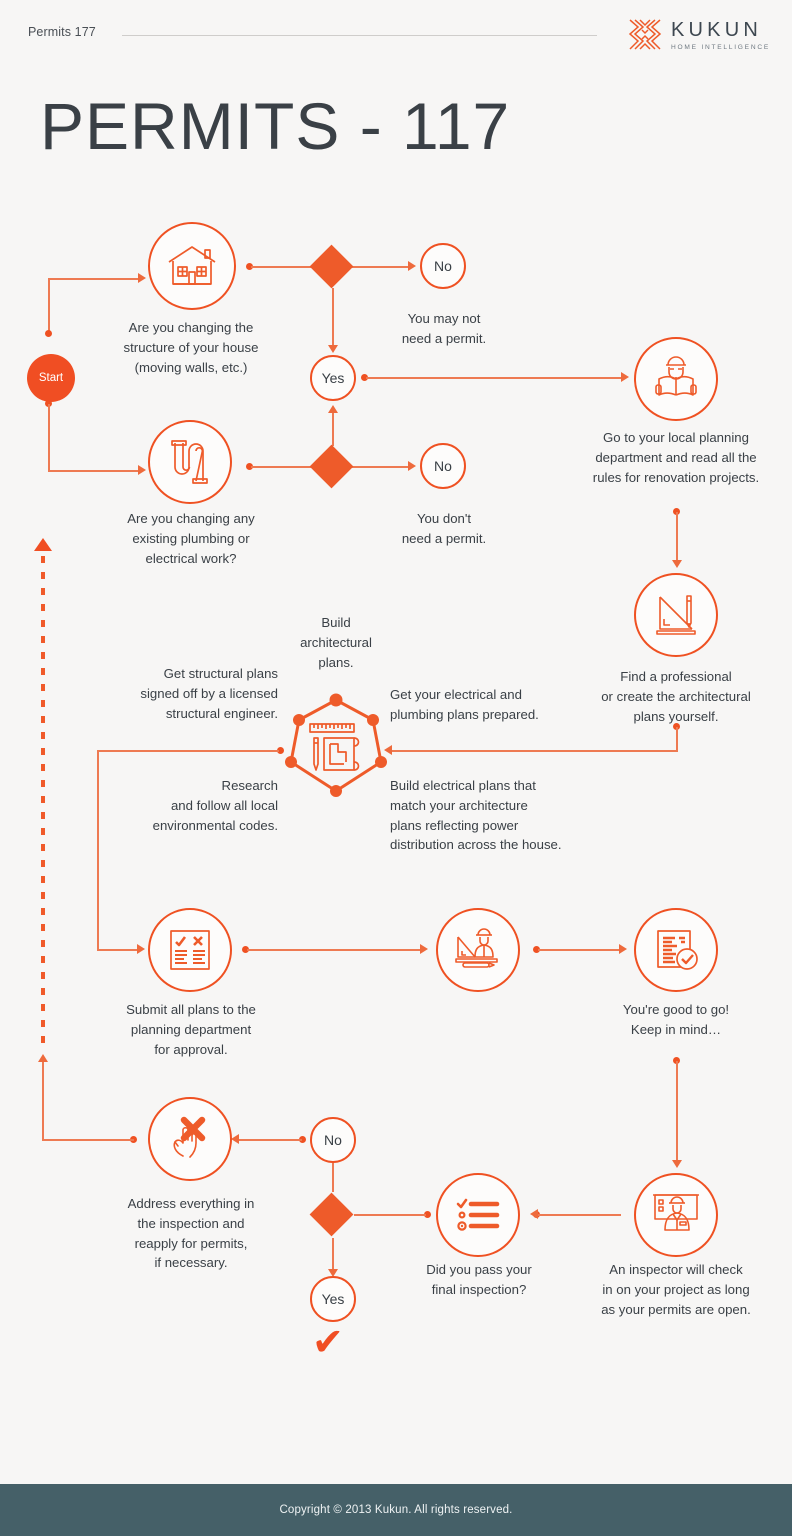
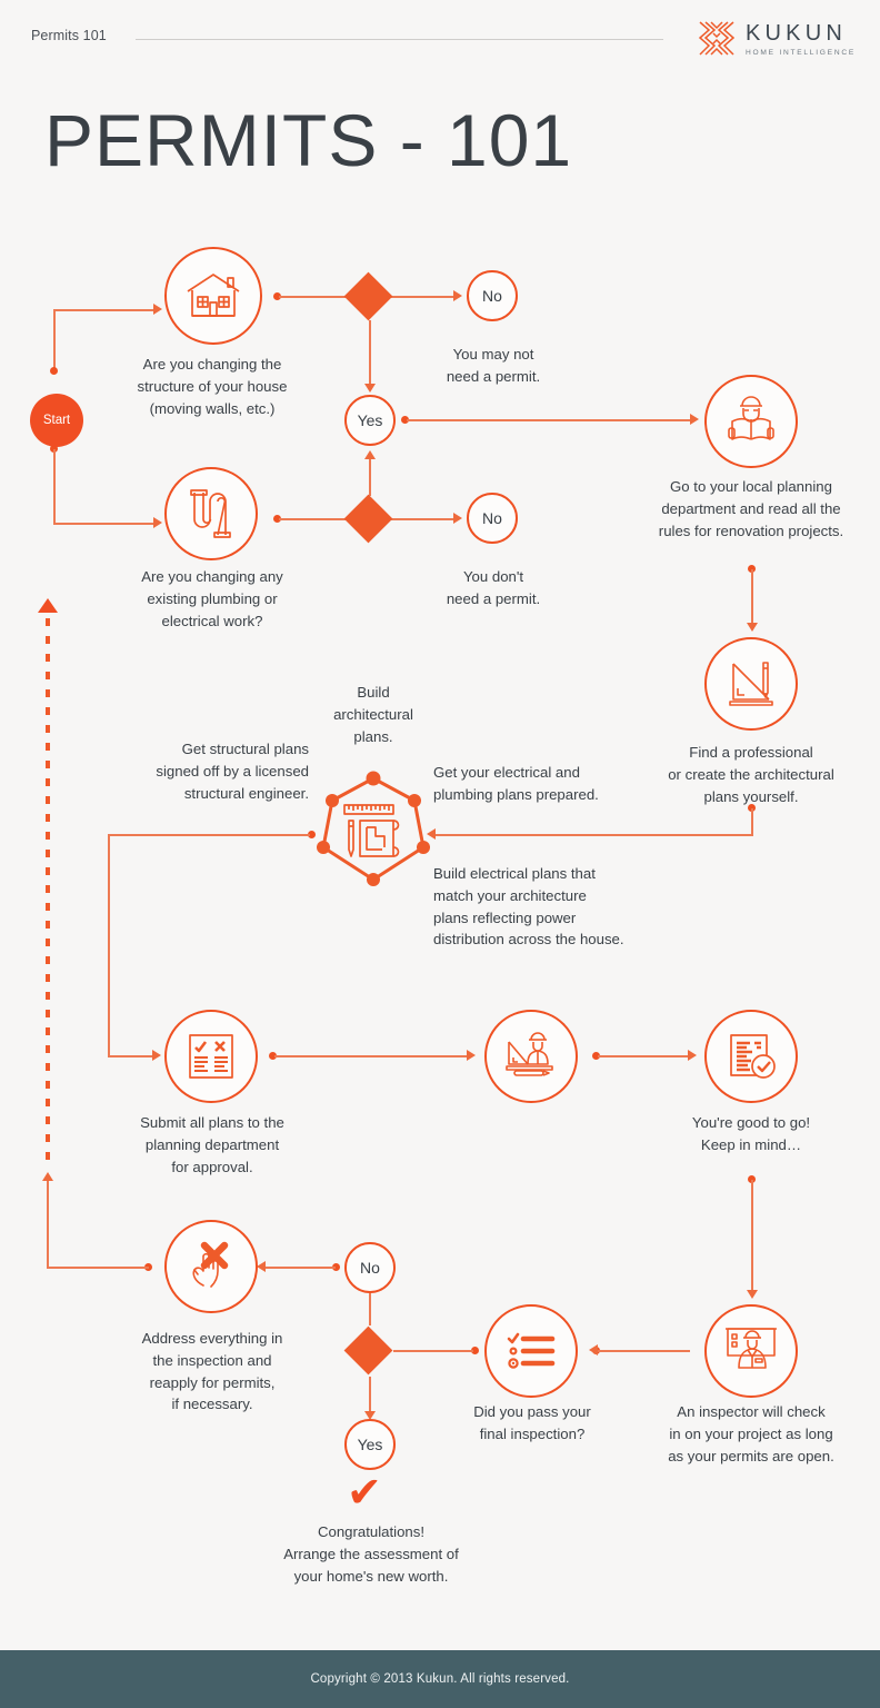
- Permits 177
+ Permits 101
  KUKUN
- PERMITS - 117
+ PERMITS - 101
  Start
  Are you changing the
  structure of your house
  (moving walls, etc.)
  Are you changing any
  existing plumbing or
  electrical work?
  No
  Yes
  No
  No
  Yes
  You may not
  need a permit.
  You don't
  need a permit.
  Go to your local planning
  department and read all the
  rules for renovation projects.
  Find a professional
  or create the architectural
  plans yourself.
  Build
  architectural
  plans.
  Get structural plans
  signed off by a licensed
  structural engineer.
- Research
- and follow all local
- environmental codes.
  Get your electrical and
  plumbing plans prepared.
  Build electrical plans that
  match your architecture
  plans reflecting power
  distribution across the house.
  Submit all plans to the
  planning department
  for approval.
  You're good to go!
  Keep in mind…
  An inspector will check
  in on your project as long
  as your permits are open.
  Did you pass your
  final inspection?
  Address everything in
  the inspection and
  reapply for permits,
  if necessary.
  ✔
+ Congratulations!
+ Arrange the assessment of
+ your home's new worth.
  Copyright © 2013 Kukun. All rights reserved.
